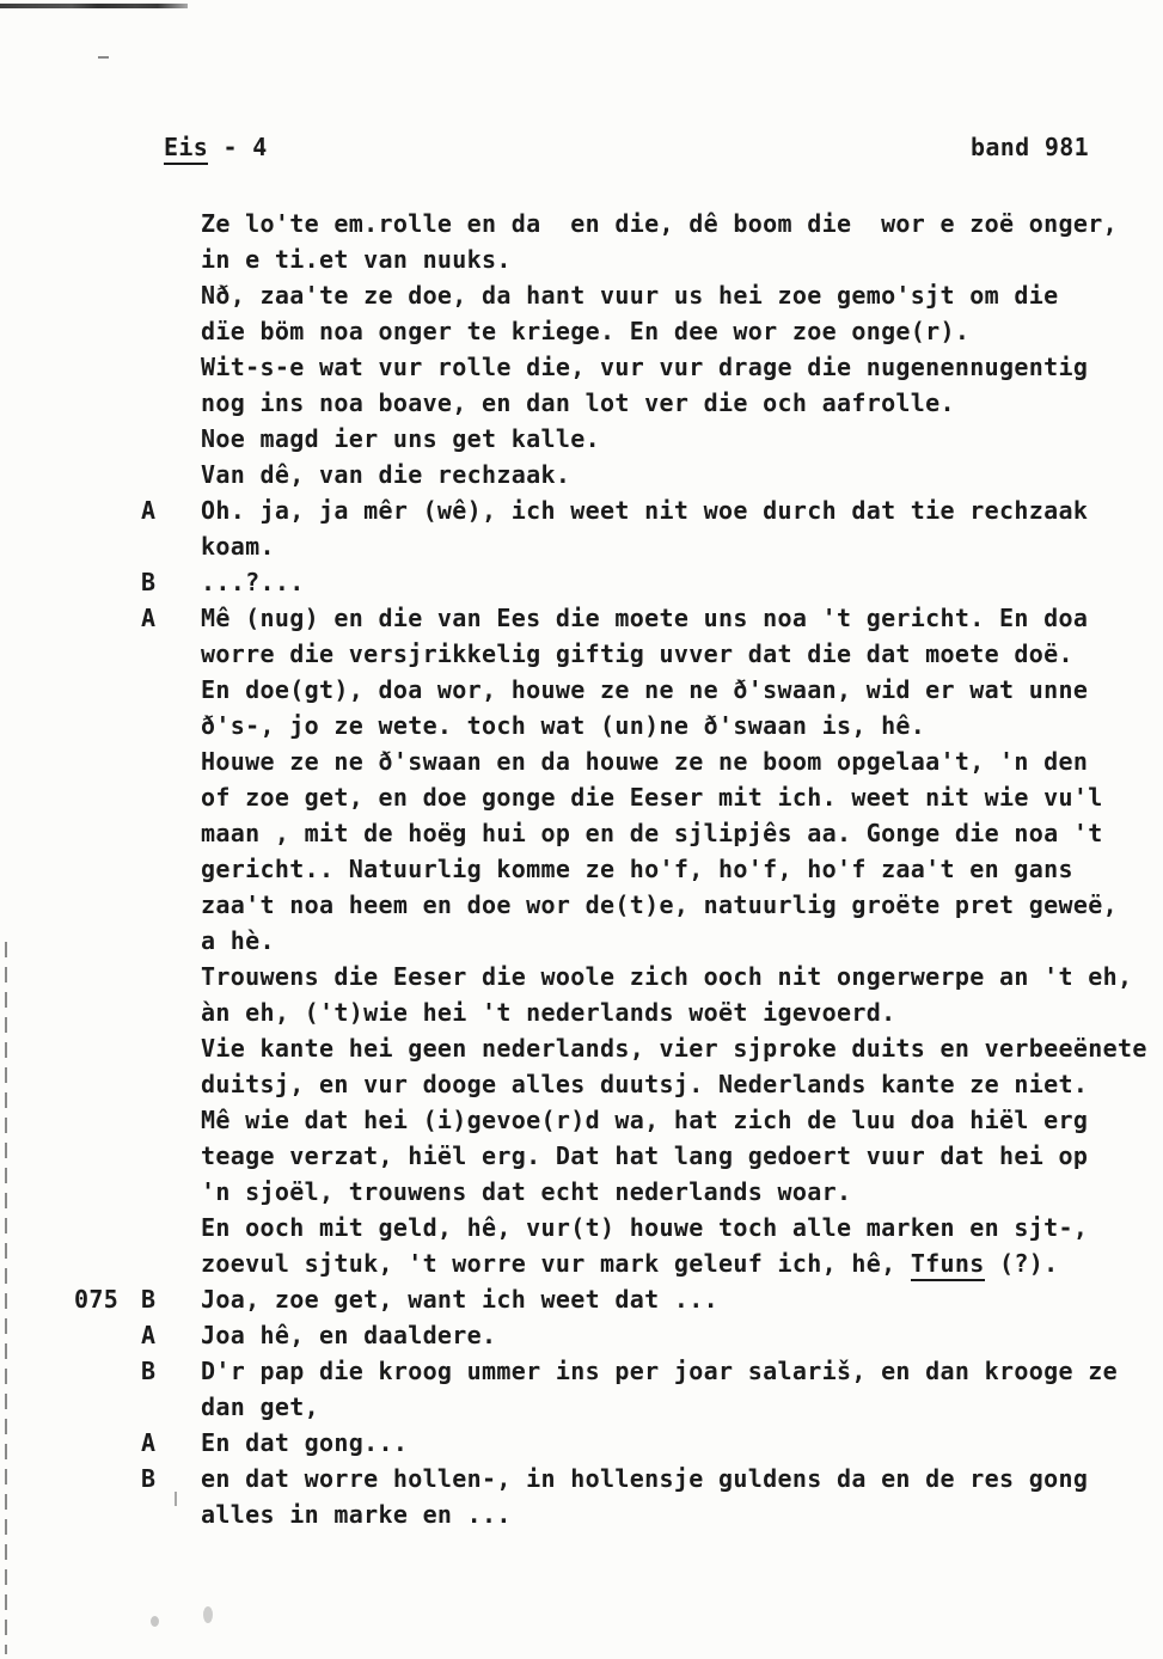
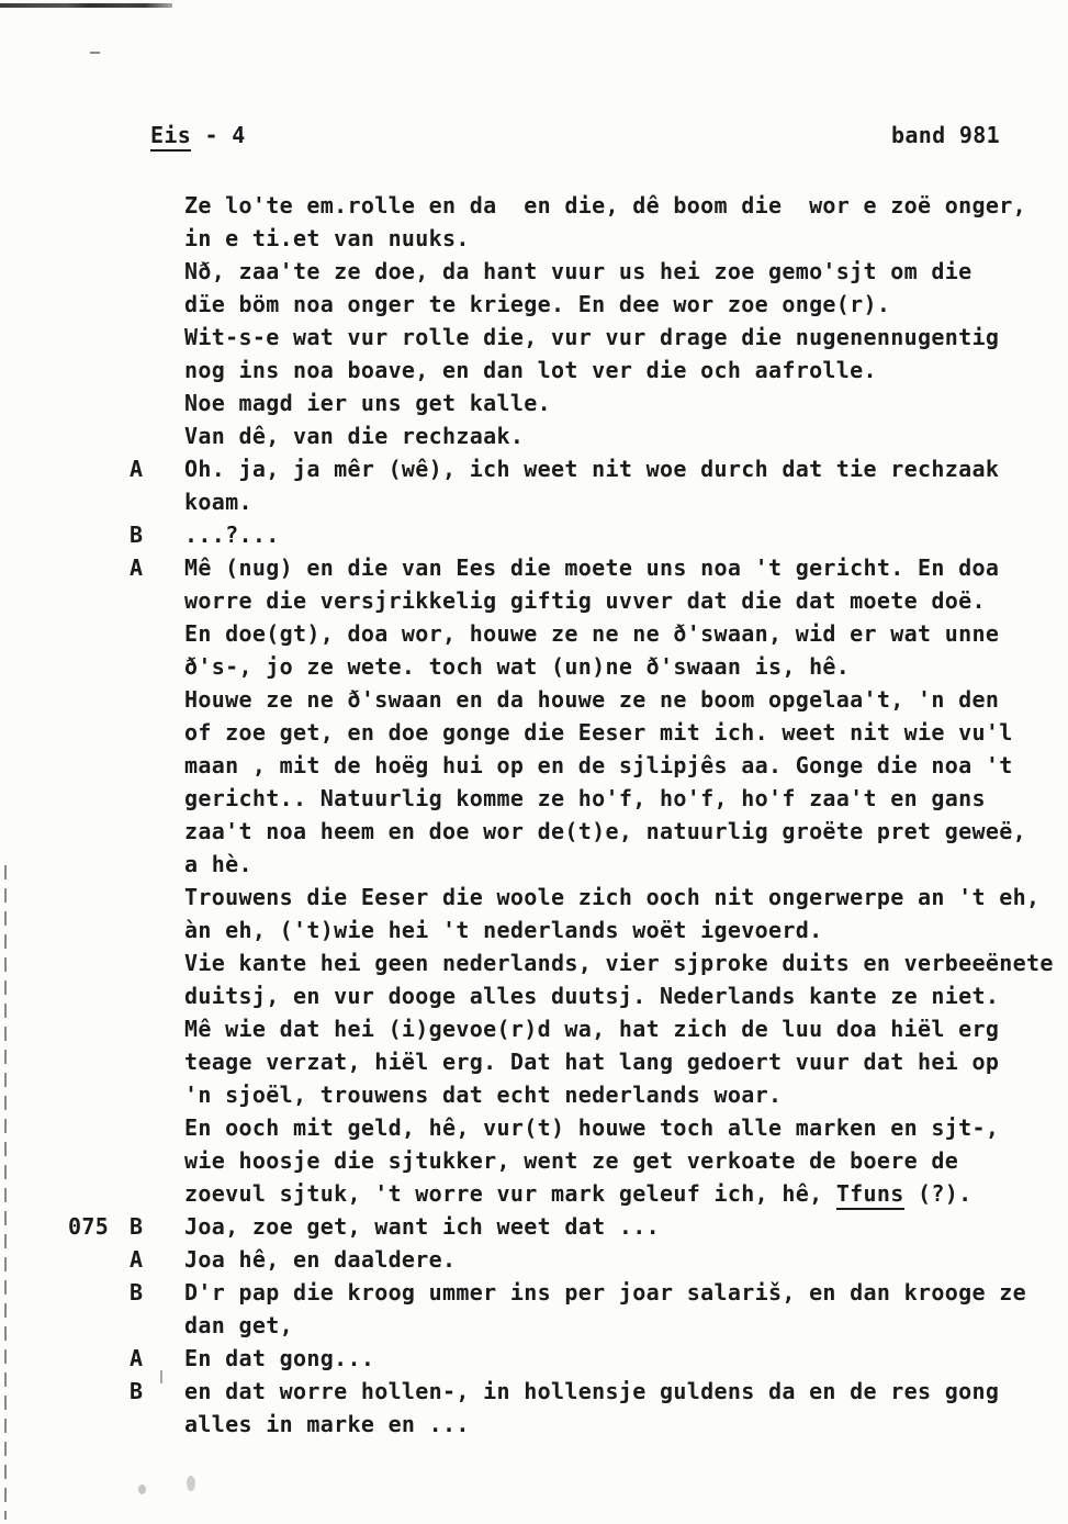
  Eis - 4
  band 981
  Ze lo'te em.rolle en da en die, dê boom die wor e zoë onger,
  in e ti.et van nuuks.
  Nð, zaa'te ze doe, da hant vuur us hei zoe gemo'sjt om die
  dïe böm noa onger te kriege. En dee wor zoe onge(r).
  Wit-s-e wat vur rolle die, vur vur drage die nugenennugentig
  nog ins noa boave, en dan lot ver die och aafrolle.
  Noe magd ier uns get kalle.
  Van dê, van die rechzaak.
  A
  Oh. ja, ja mêr (wê), ich weet nit woe durch dat tie rechzaak
  koam.
  B
  ...?...
  A
  Mê (nug) en die van Ees die moete uns noa 't gericht. En doa
  worre die versjrikkelig giftig uvver dat die dat moete doë.
  En doe(gt), doa wor, houwe ze ne ne ð'swaan, wid er wat unne
  ð's-, jo ze wete. toch wat (un)ne ð'swaan is, hê.
  Houwe ze ne ð'swaan en da houwe ze ne boom opgelaa't, 'n den
  of zoe get, en doe gonge die Eeser mit ich. weet nit wie vu'l
  maan , mit de hoëg hui op en de sjlipjês aa. Gonge die noa 't
  gericht.. Natuurlig komme ze ho'f, ho'f, ho'f zaa't en gans
  zaa't noa heem en doe wor de(t)e, natuurlig groëte pret geweë,
  a hè.
  Trouwens die Eeser die woole zich ooch nit ongerwerpe an 't eh,
  àn eh, ('t)wie hei 't nederlands woët igevoerd.
  Vie kante hei geen nederlands, vier sjproke duits en verbeeënete
  duitsj, en vur dooge alles duutsj. Nederlands kante ze niet.
  Mê wie dat hei (i)gevoe(r)d wa, hat zich de luu doa hiël erg
  teage verzat, hiël erg. Dat hat lang gedoert vuur dat hei op
  'n sjoël, trouwens dat echt nederlands woar.
  En ooch mit geld, hê, vur(t) houwe toch alle marken en sjt-,
+ wie hoosje die sjtukker, went ze get verkoate de boere de
  zoevul sjtuk, 't worre vur mark geleuf ich, hê, Tfuns (?).
  075
  B
  Joa, zoe get, want ich weet dat ...
  A
  Joa hê, en daaldere.
  B
  D'r pap die kroog ummer ins per joar salariš, en dan krooge ze
  dan get,
  A
  En dat gong...
  B
  en dat worre hollen-, in hollensje guldens da en de res gong
  alles in marke en ...
